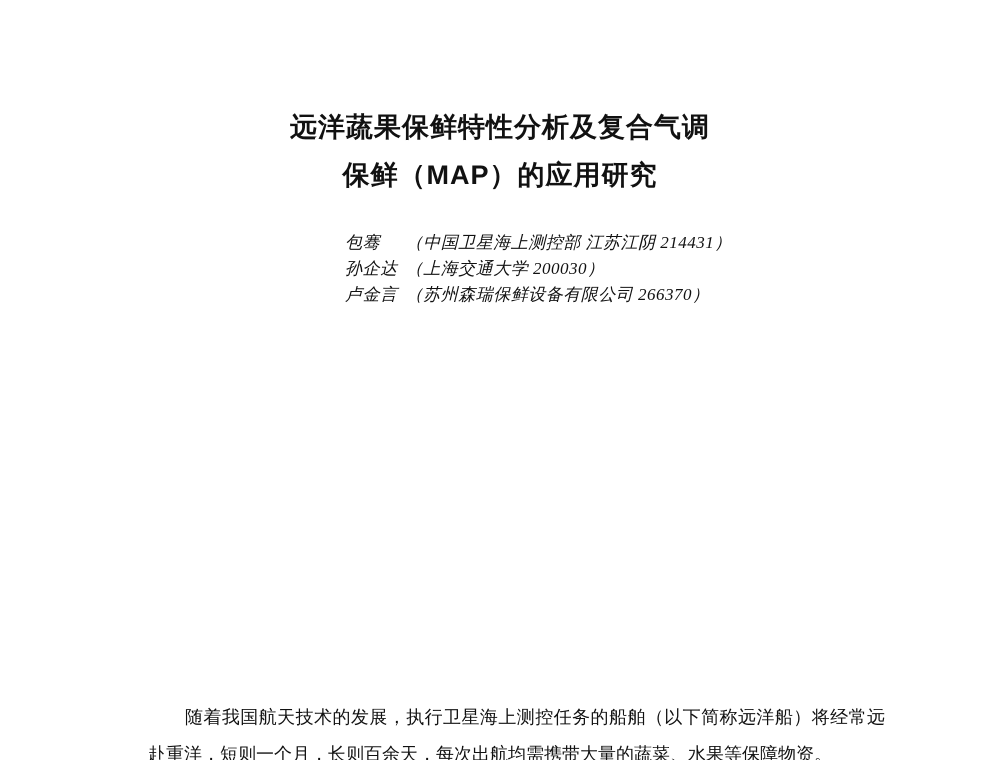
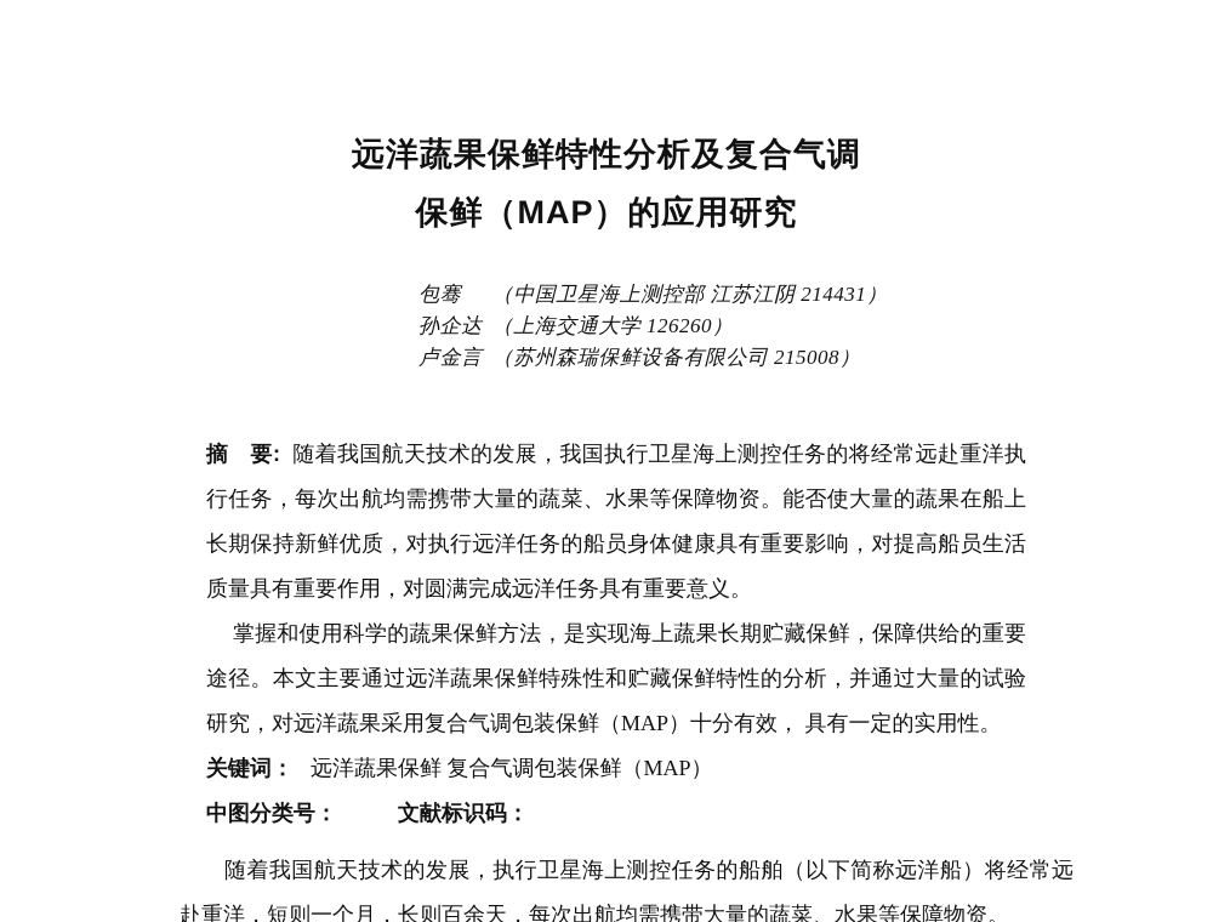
  远洋蔬果保鲜特性分析及复合气调
  保鲜（MAP）的应用研究
  包骞 （中国卫星海上测控部 江苏江阴 214431）
- 孙企达 （上海交通大学 200030）
+ 孙企达 （上海交通大学 126260）
- 卢金言 （苏州森瑞保鲜设备有限公司 266370）
+ 卢金言 （苏州森瑞保鲜设备有限公司 215008）
+ 摘 要: 随着我国航天技术的发展，我国执行卫星海上测控任务的将经常远赴重洋执行任务，每次出航均需携带大量的蔬菜、水果等保障物资。能否使大量的蔬果在船上长期保持新鲜优质，对执行远洋任务的船员身体健康具有重要影响，对提高船员生活质量具有重要作用，对圆满完成远洋任务具有重要意义。
+ 掌握和使用科学的蔬果保鲜方法，是实现海上蔬果长期贮藏保鲜，保障供给的重要途径。本文主要通过远洋蔬果保鲜特殊性和贮藏保鲜特性的分析，并通过大量的试验研究，对远洋蔬果采用复合气调包装保鲜（MAP）十分有效， 具有一定的实用性。
+ 关键词： 远洋蔬果保鲜 复合气调包装保鲜（MAP）
+ 中图分类号： 文献标识码：
  随着我国航天技术的发展，执行卫星海上测控任务的船舶（以下简称远洋船）将经常远赴重洋，短则一个月，长则百余天，每次出航均需携带大量的蔬菜、水果等保障物资。
